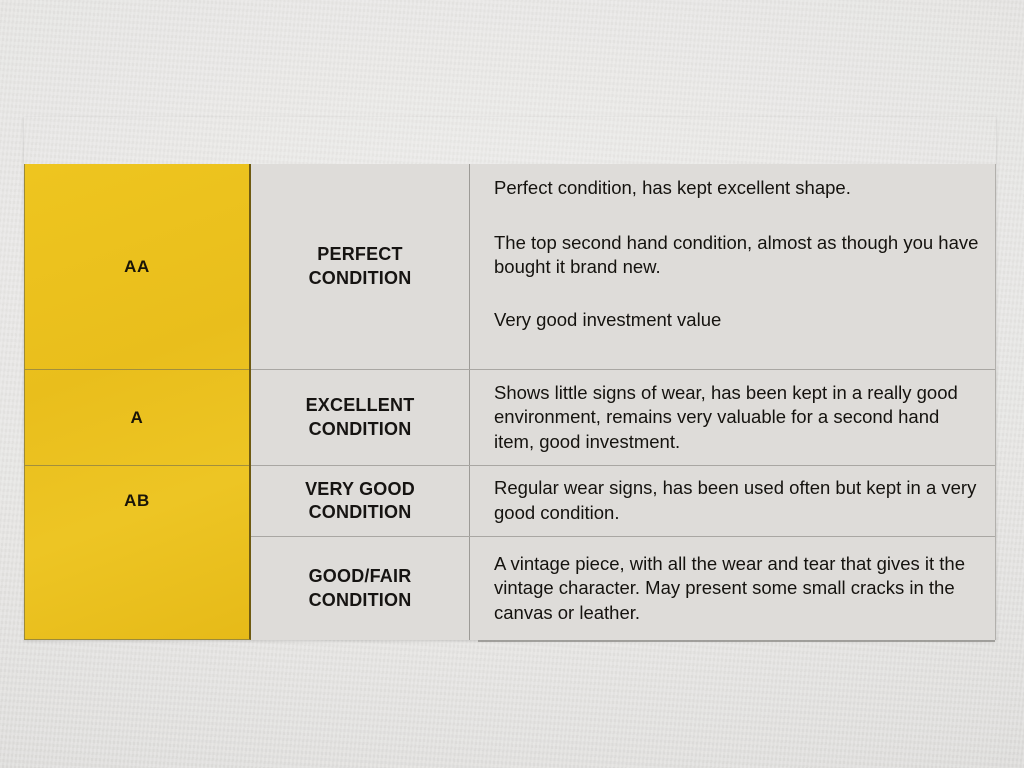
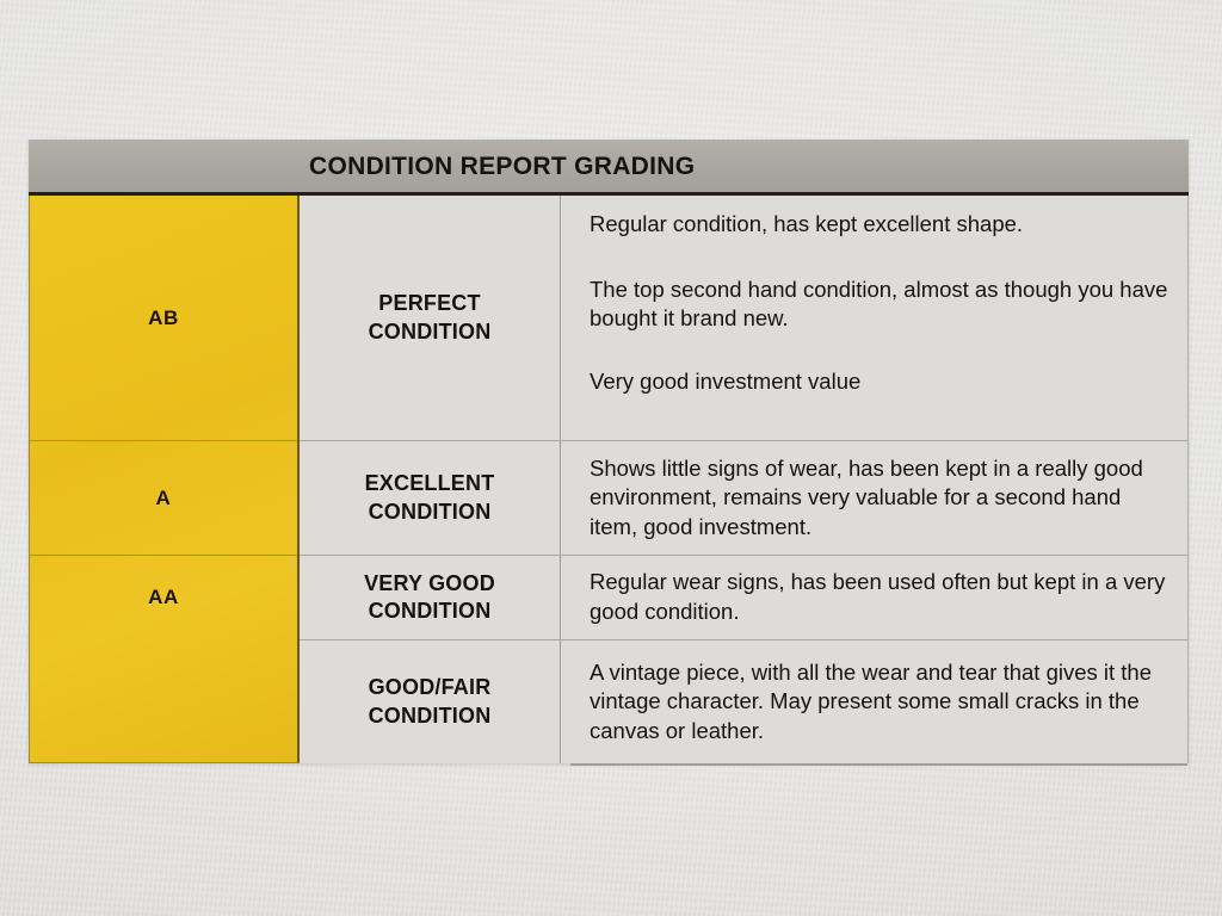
+ CONDITION REPORT GRADING
- AA
+ AB
  A
- AB
+ AA
  PERFECT
  CONDITION
- Perfect condition, has kept excellent shape.
+ Regular condition, has kept excellent shape.
  The top second hand condition, almost as though you have bought it brand new.
  Very good investment value
  EXCELLENT
  CONDITION
  Shows little signs of wear, has been kept in a really good environment, remains very valuable for a second hand item, good investment.
  VERY GOOD
  CONDITION
  Regular wear signs, has been used often but kept in a very good condition.
  GOOD/FAIR
  CONDITION
  A vintage piece, with all the wear and tear that gives it the vintage character. May present some small cracks in the canvas or leather.
